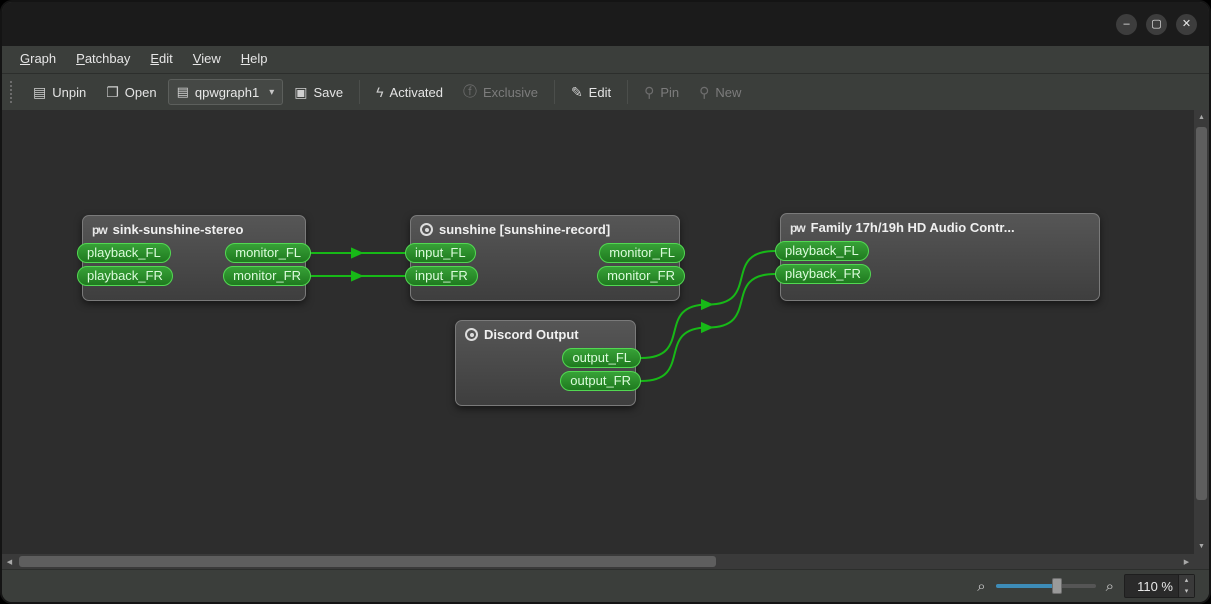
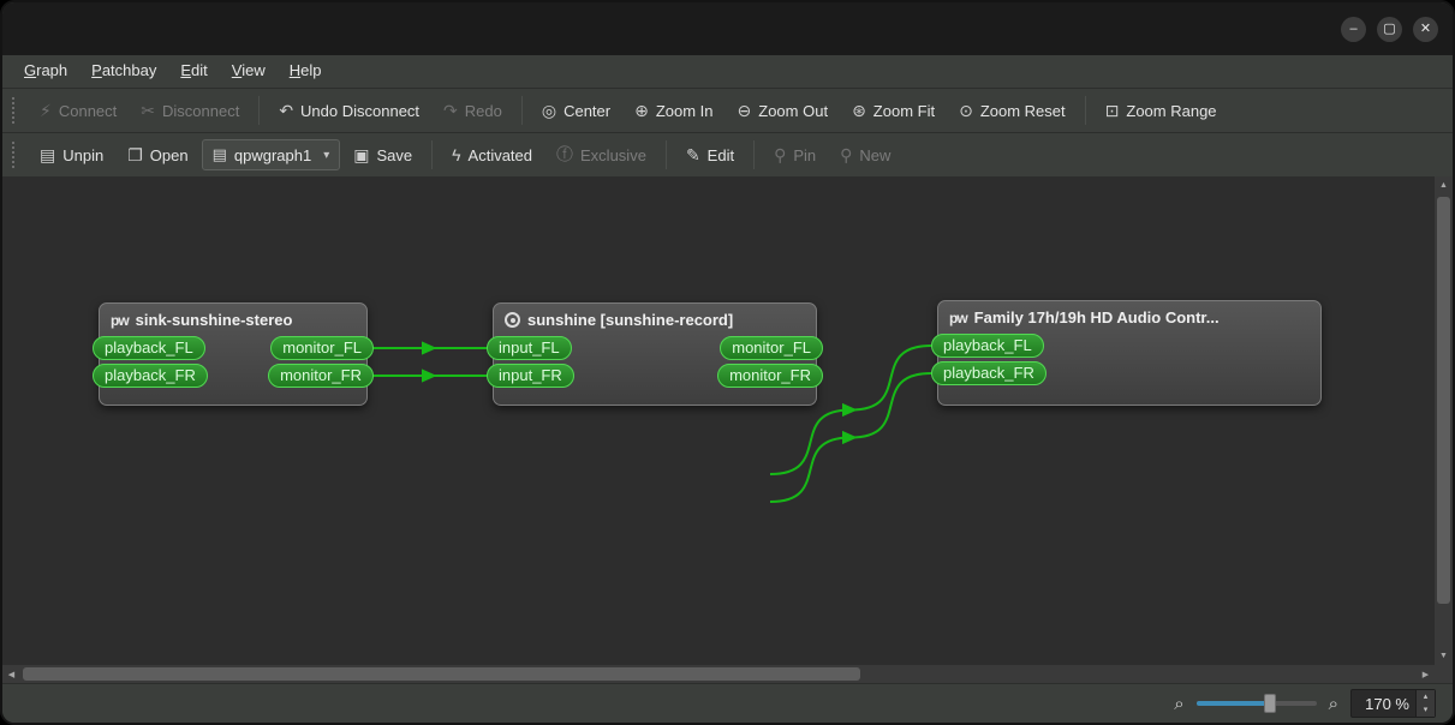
  –
  ▢
  ✕
  Graph
  Patchbay
  Edit
  View
  Help
+ ⚡
+ Connect
+ ✂
+ Disconnect
+ ↶
+ Undo Disconnect
+ ↷
+ Redo
+ ◎
+ Center
+ ⊕
+ Zoom In
+ ⊖
+ Zoom Out
+ ⊛
+ Zoom Fit
+ ⊙
+ Zoom Reset
+ ⊡
+ Zoom Range
  ▤
  Unpin
  ❐
  Open
  ▤
  qpwgraph1
  ▾
  ▣
  Save
  ϟ
  Activated
  ⓕ
  Exclusive
  ✎
  Edit
  ⚲
  Pin
  ⚲
  New
  pw
  sink-sunshine-stereo
  playback_FL
  playback_FR
  monitor_FL
  monitor_FR
  sunshine [sunshine-record]
  input_FL
  input_FR
  monitor_FL
  monitor_FR
  pw
  Family 17h/19h HD Audio Contr...
  playback_FL
  playback_FR
- Discord Output
- output_FL
- output_FR
  ⌕
  ⌕
- 110 %
+ 170 %
